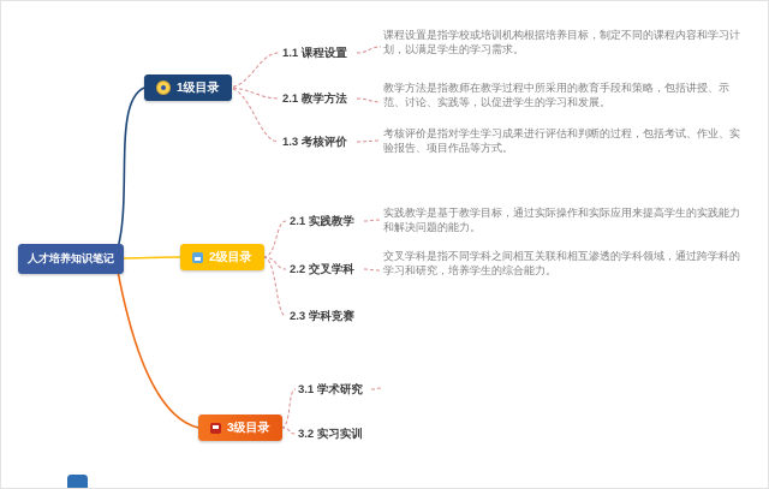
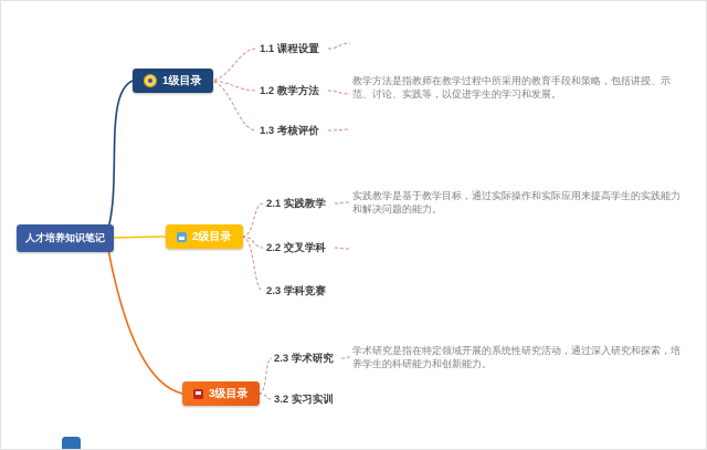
  人才培养知识笔记
  1级目录
  1.1 课程设置
- 2.1 教学方法
+ 1.2 教学方法
  1.3 考核评价
- 课程设置是指学校或培训机构根据培养目标，制定不同的课程内容和学习计划，以满足学生的学习需求。
  教学方法是指教师在教学过程中所采用的教育手段和策略，包括讲授、示范、讨论、实践等，以促进学生的学习和发展。
- 考核评价是指对学生学习成果进行评估和判断的过程，包括考试、作业、实验报告、项目作品等方式。
  2级目录
  2.1 实践教学
  2.2 交叉学科
  2.3 学科竞赛
  实践教学是基于教学目标，通过实际操作和实际应用来提高学生的实践能力和解决问题的能力。
- 交叉学科是指不同学科之间相互关联和相互渗透的学科领域，通过跨学科的学习和研究，培养学生的综合能力。
  3级目录
- 3.1 学术研究
+ 2.3 学术研究
  3.2 实习实训
+ 学术研究是指在特定领域开展的系统性研究活动，通过深入研究和探索，培养学生的科研能力和创新能力。
